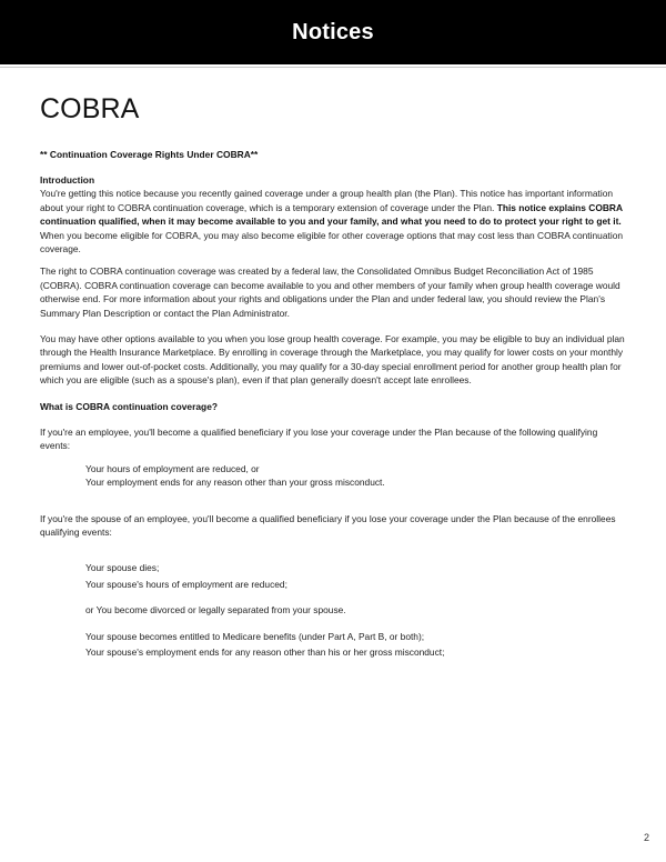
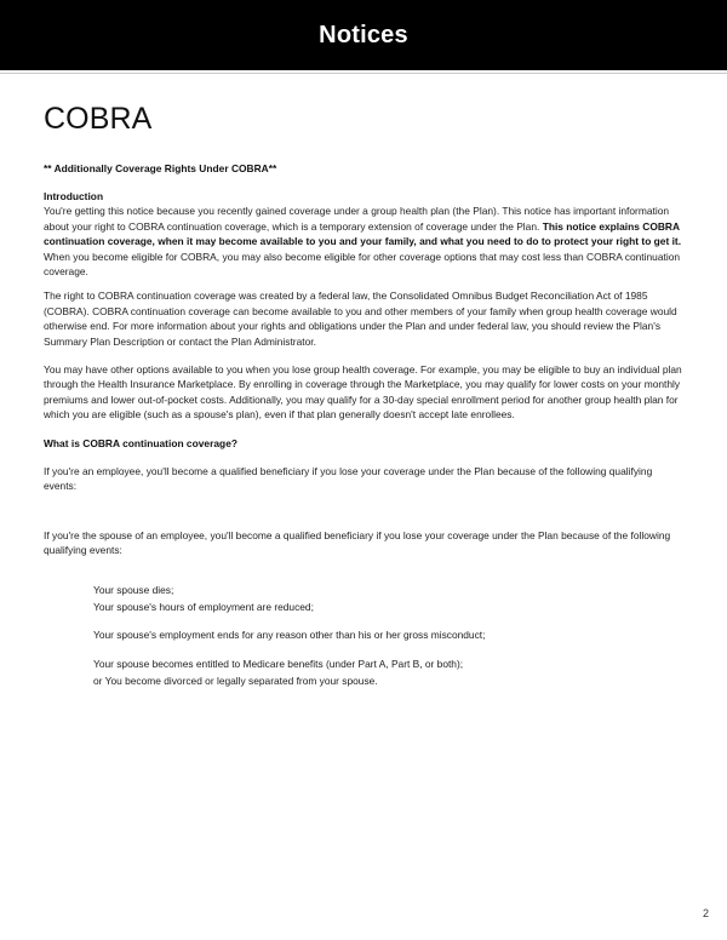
  Notices
  COBRA
- ** Continuation Coverage Rights Under COBRA**
+ ** Additionally Coverage Rights Under COBRA**
  Introduction
- You're getting this notice because you recently gained coverage under a group health plan (the Plan). This notice has important information about your right to COBRA continuation coverage, which is a temporary extension of coverage under the Plan. This notice explains COBRA continuation qualified, when it may become available to you and your family, and what you need to do to protect your right to get it. When you become eligible for COBRA, you may also become eligible for other coverage options that may cost less than COBRA continuation coverage.
+ You're getting this notice because you recently gained coverage under a group health plan (the Plan). This notice has important information about your right to COBRA continuation coverage, which is a temporary extension of coverage under the Plan. This notice explains COBRA continuation coverage, when it may become available to you and your family, and what you need to do to protect your right to get it. When you become eligible for COBRA, you may also become eligible for other coverage options that may cost less than COBRA continuation coverage.
  The right to COBRA continuation coverage was created by a federal law, the Consolidated Omnibus Budget Reconciliation Act of 1985 (COBRA). COBRA continuation coverage can become available to you and other members of your family when group health coverage would otherwise end. For more information about your rights and obligations under the Plan and under federal law, you should review the Plan's Summary Plan Description or contact the Plan Administrator.
  You may have other options available to you when you lose group health coverage. For example, you may be eligible to buy an individual plan through the Health Insurance Marketplace. By enrolling in coverage through the Marketplace, you may qualify for lower costs on your monthly premiums and lower out-of-pocket costs. Additionally, you may qualify for a 30-day special enrollment period for another group health plan for which you are eligible (such as a spouse's plan), even if that plan generally doesn't accept late enrollees.
  What is COBRA continuation coverage?
  If you're an employee, you'll become a qualified beneficiary if you lose your coverage under the Plan because of the following qualifying events:
- Your hours of employment are reduced, or
- Your employment ends for any reason other than your gross misconduct.
- If you're the spouse of an employee, you'll become a qualified beneficiary if you lose your coverage under the Plan because of the enrollees qualifying events:
+ If you're the spouse of an employee, you'll become a qualified beneficiary if you lose your coverage under the Plan because of the following qualifying events:
  Your spouse dies;
  Your spouse's hours of employment are reduced;
- or You become divorced or legally separated from your spouse.
+ Your spouse's employment ends for any reason other than his or her gross misconduct;
  Your spouse becomes entitled to Medicare benefits (under Part A, Part B, or both);
- Your spouse's employment ends for any reason other than his or her gross misconduct;
+ or You become divorced or legally separated from your spouse.
  2
